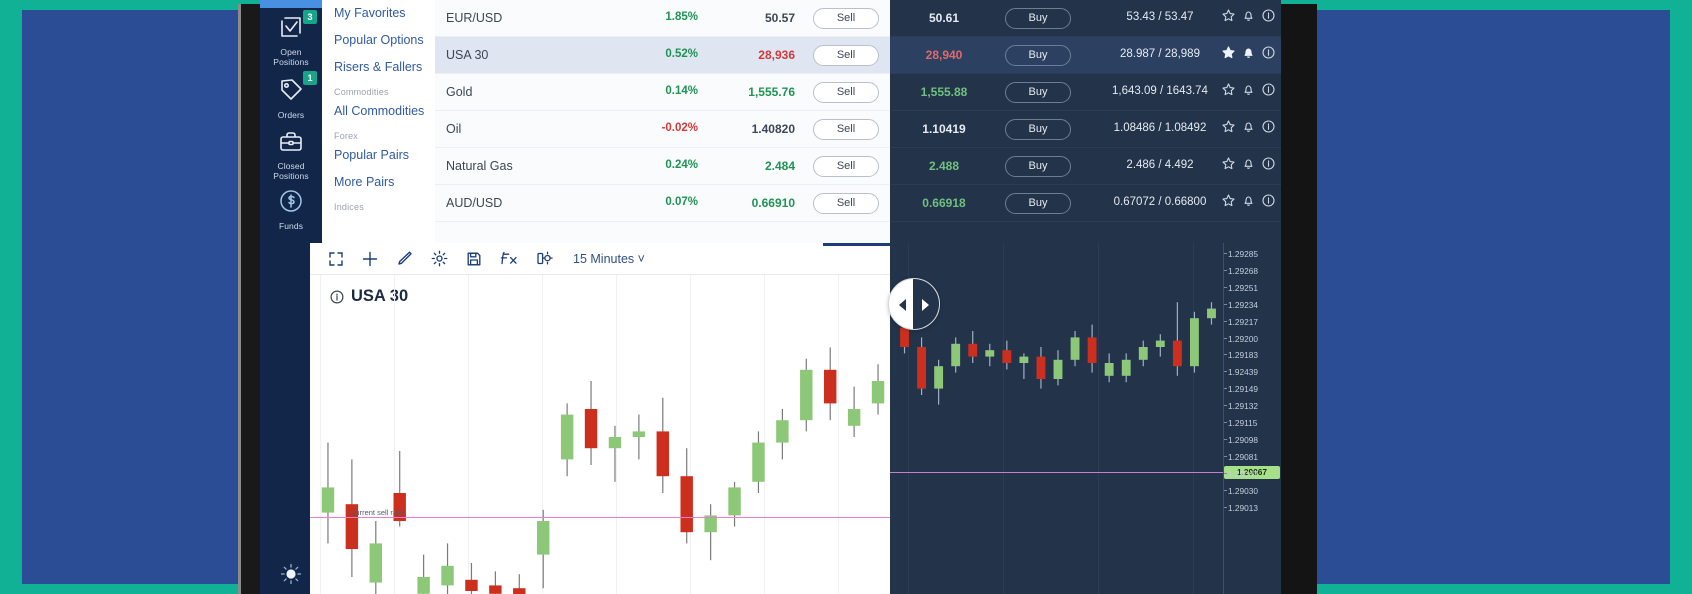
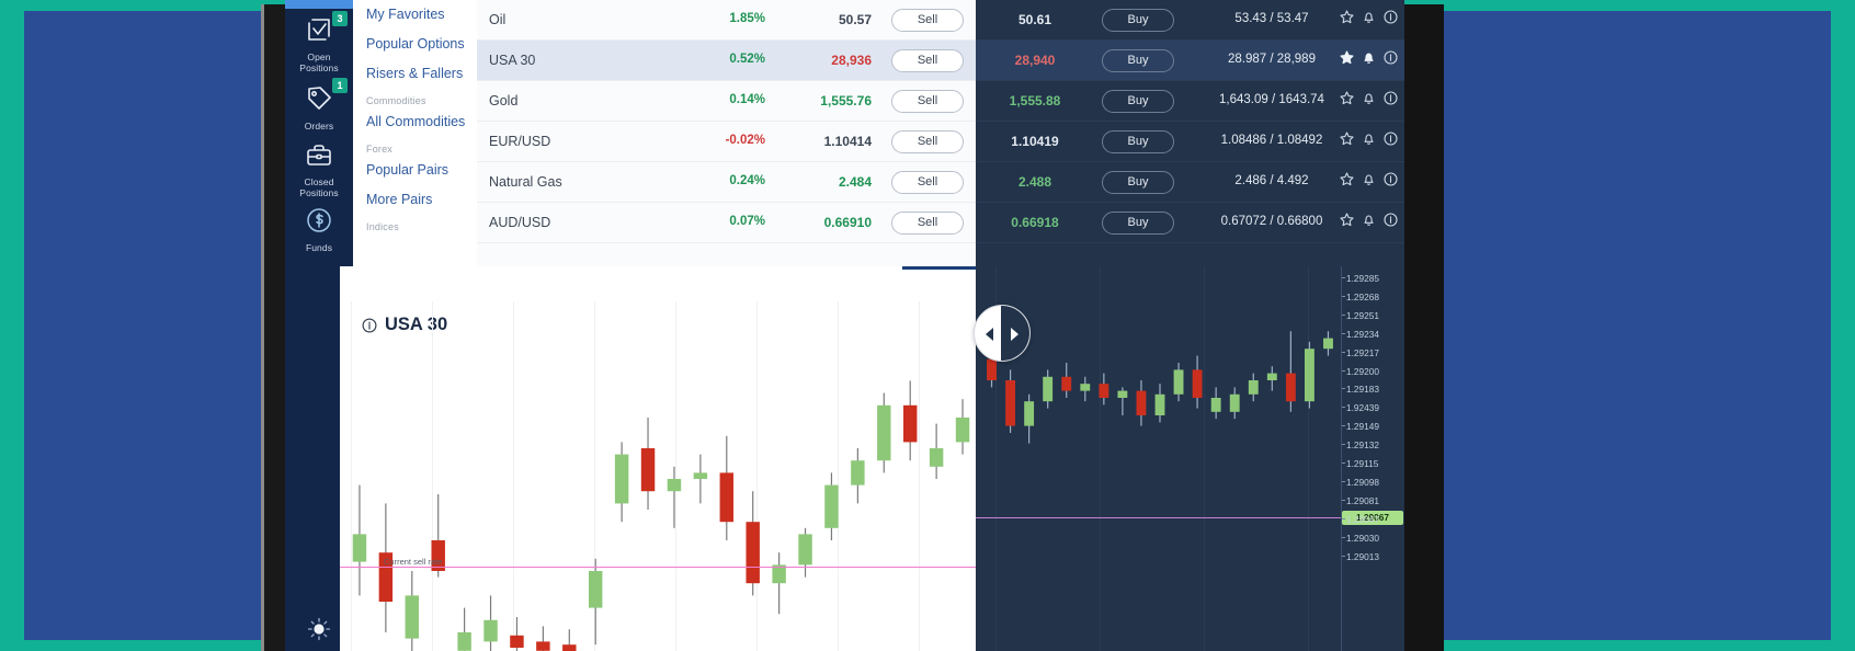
  Open
  Positions
  3
  Orders
  1
  Closed
  Positions
  Funds
  My Favorites
  Popular Options
  Risers & Fallers
  Commodities
  All Commodities
  Forex
  Popular Pairs
  More Pairs
  Indices
- EUR/USD
+ Oil
  1.85%
  50.57
  Sell
  USA 30
  0.52%
  28,936
  Sell
  Gold
  0.14%
  1,555.76
  Sell
- Oil
+ EUR/USD
  -0.02%
- 1.40820
+ 1.10414
  Sell
  Natural Gas
  0.24%
  2.484
  Sell
  AUD/USD
  0.07%
  0.66910
  Sell
  50.61
  Buy
  53.43 / 53.47
  28,940
  Buy
  28.987 / 28,989
  1,555.88
  Buy
  1,643.09 / 1643.74
  1.10419
  Buy
  1.08486 / 1.08492
  2.488
  Buy
  2.486 / 4.492
  0.66918
  Buy
  0.67072 / 0.66800
- 15 Minutes ˅
  USA0
  Current sell rate
  1.29285
  1.29268
  1.29251
  1.29234
  1.29217
  1.29200
  1.29183
  1.92439
  1.29149
  1.29132
  1.29115
  1.29098
  1.29081
  1.29047
  1.29030
  1.29013
